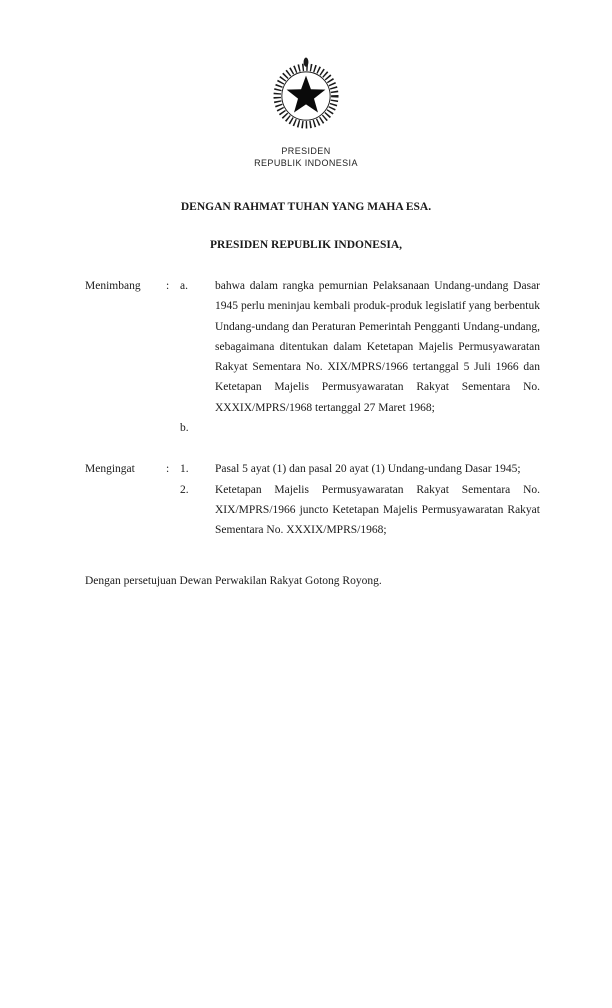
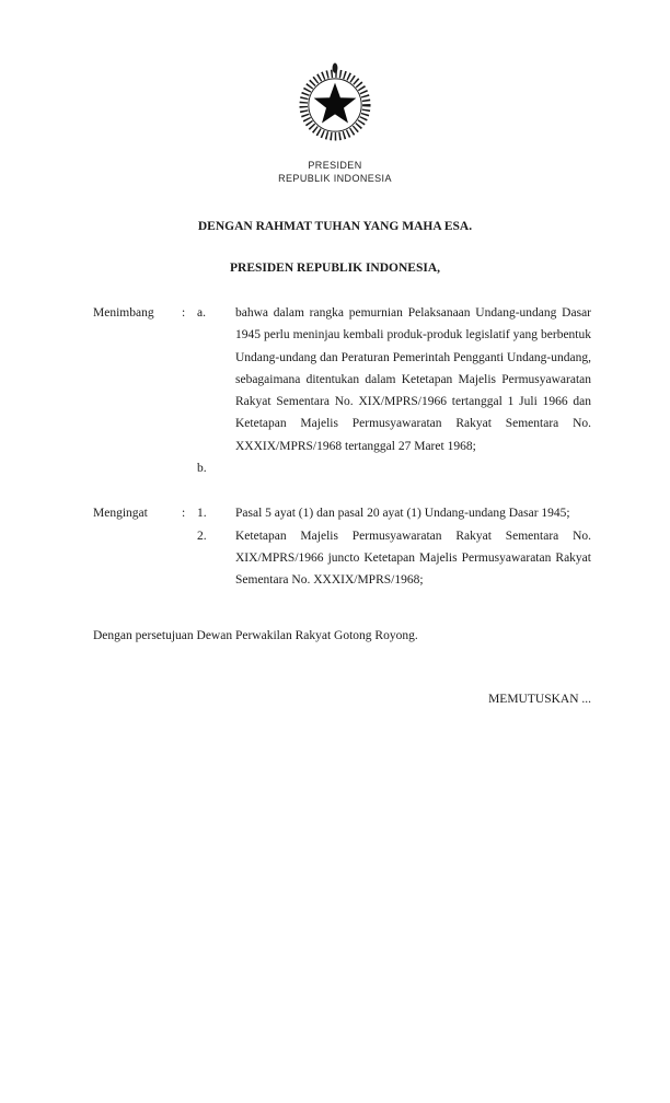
  PRESIDEN
  REPUBLIK INDONESIA
  DENGAN RAHMAT TUHAN YANG MAHA ESA.
  PRESIDEN REPUBLIK INDONESIA,
  Menimbang
  :
  a.
- bahwa dalam rangka pemurnian Pelaksanaan Undang-undang Dasar 1945 perlu meninjau kembali produk-produk legislatif yang berbentuk Undang-undang dan Peraturan Pemerintah Pengganti Undang-undang, sebagaimana ditentukan dalam Ketetapan Majelis Permusyawaratan Rakyat Sementara No. XIX/MPRS/1966 tertanggal 5 Juli 1966 dan Ketetapan Majelis Permusyawaratan Rakyat Sementara No. XXXIX/MPRS/1968 tertanggal 27 Maret 1968;
+ bahwa dalam rangka pemurnian Pelaksanaan Undang-undang Dasar 1945 perlu meninjau kembali produk-produk legislatif yang berbentuk Undang-undang dan Peraturan Pemerintah Pengganti Undang-undang, sebagaimana ditentukan dalam Ketetapan Majelis Permusyawaratan Rakyat Sementara No. XIX/MPRS/1966 tertanggal 1 Juli 1966 dan Ketetapan Majelis Permusyawaratan Rakyat Sementara No. XXXIX/MPRS/1968 tertanggal 27 Maret 1968;
  b.
  Mengingat
  :
  1.
  Pasal 5 ayat (1) dan pasal 20 ayat (1) Undang-undang Dasar 1945;
  2.
  Ketetapan Majelis Permusyawaratan Rakyat Sementara No. XIX/MPRS/1966 juncto Ketetapan Majelis Permusyawaratan Rakyat Sementara No. XXXIX/MPRS/1968;
  Dengan persetujuan Dewan Perwakilan Rakyat Gotong Royong.
+ MEMUTUSKAN ...
